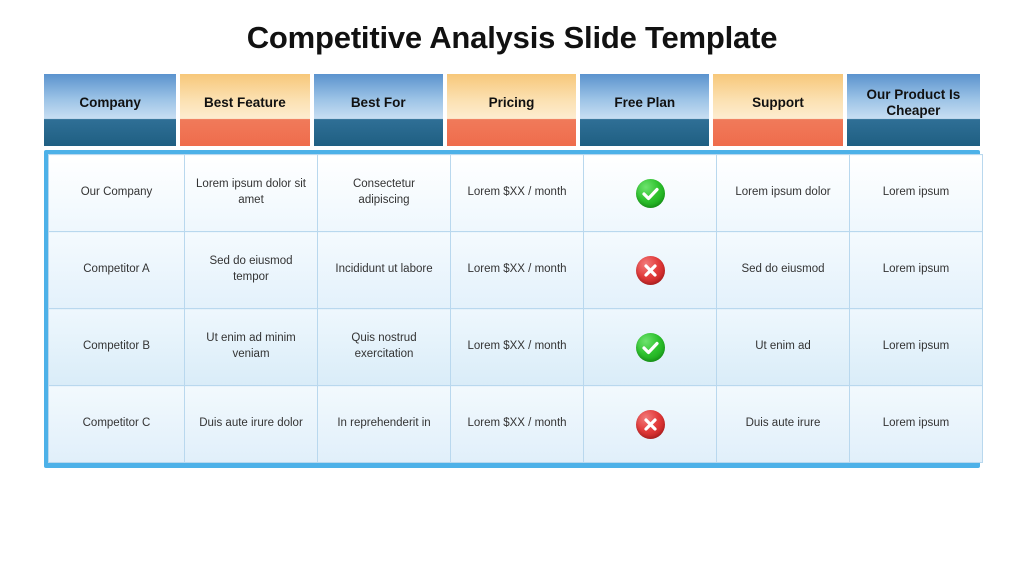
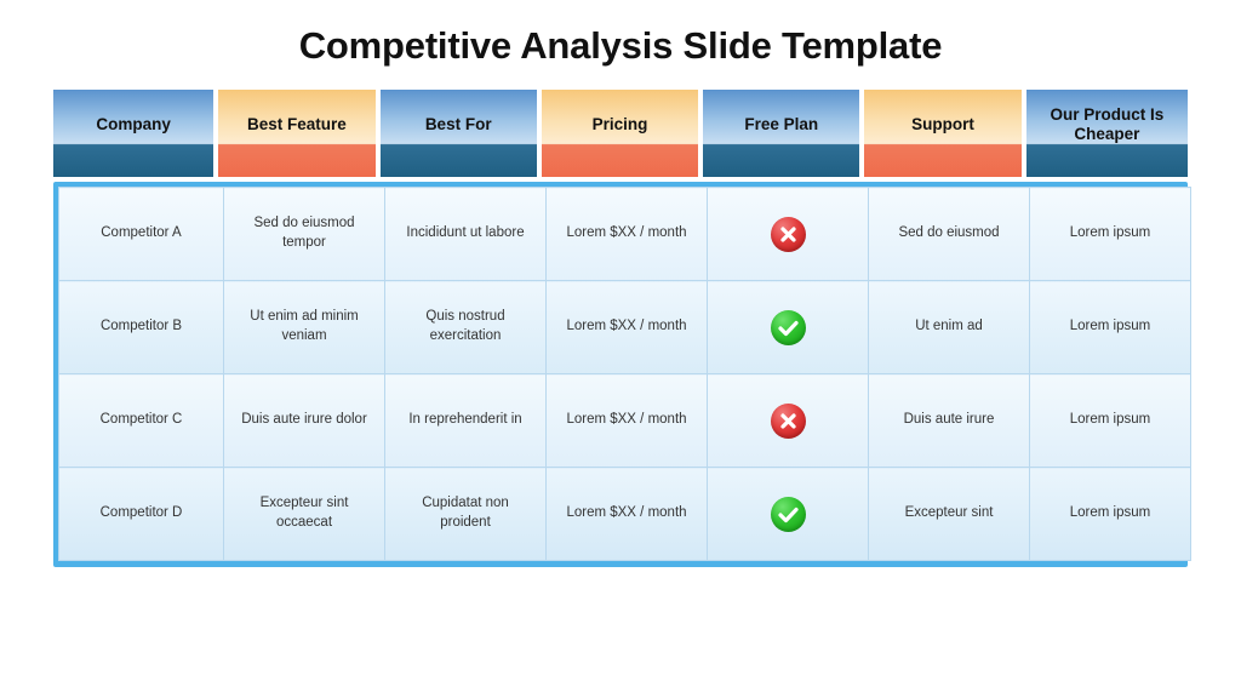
  Competitive Analysis Slide Template
  Company	Best Feature	Best For	Pricing	Free Plan	Support	Our Product Is Cheaper
- Our Company	Lorem ipsum dolor sit amet	Consectetur adipiscing	Lorem $XX / month		Lorem ipsum dolor	Lorem ipsum
  Competitor A	Sed do eiusmod tempor	Incididunt ut labore	Lorem $XX / month		Sed do eiusmod	Lorem ipsum
  Competitor B	Ut enim ad minim veniam	Quis nostrud exercitation	Lorem $XX / month		Ut enim ad	Lorem ipsum
  Competitor C	Duis aute irure dolor	In reprehenderit in	Lorem $XX / month		Duis aute irure	Lorem ipsum
+ Competitor D	Excepteur sint occaecat	Cupidatat non proident	Lorem $XX / month		Excepteur sint	Lorem ipsum
